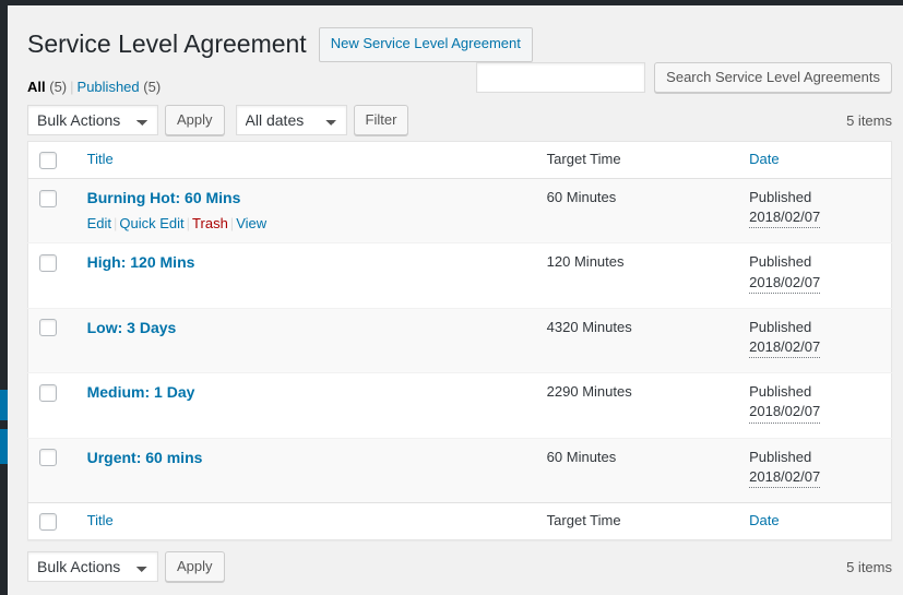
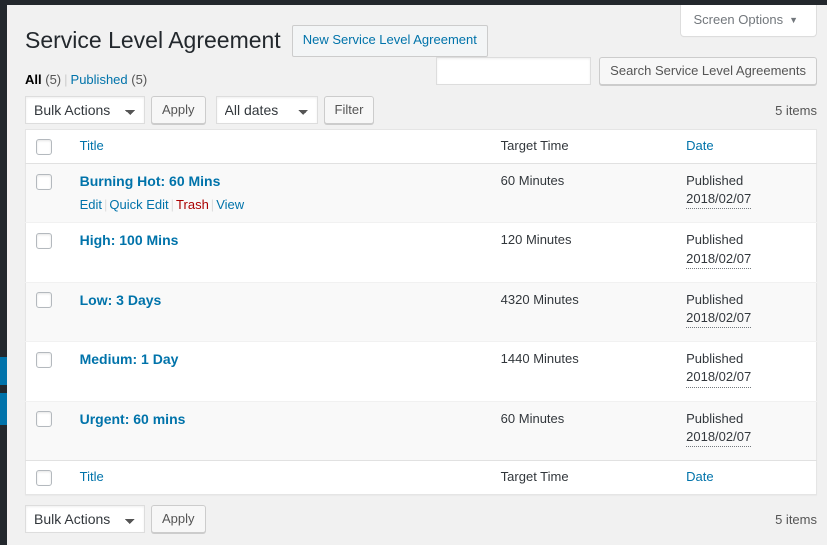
+ Screen Options ▼
  Service Level Agreement
  New Service Level Agreement
  All (5) | Published (5)
  Search Service Level Agreements
  Bulk Actions
  Apply
  All dates
  Filter
  5 items
  	Title	Target Time	Date
  	Burning Hot: 60 MinsEdit | Quick Edit | Trash | View	60 Minutes	Published2018/02/07
- 	High: 120 Mins	120 Minutes	Published2018/02/07
+ 	High: 100 Mins	120 Minutes	Published2018/02/07
  	Low: 3 Days	4320 Minutes	Published2018/02/07
- 	Medium: 1 Day	2290 Minutes	Published2018/02/07
+ 	Medium: 1 Day	1440 Minutes	Published2018/02/07
  	Urgent: 60 mins	60 Minutes	Published2018/02/07
  	Title	Target Time	Date
  Bulk Actions
  Apply
  5 items
